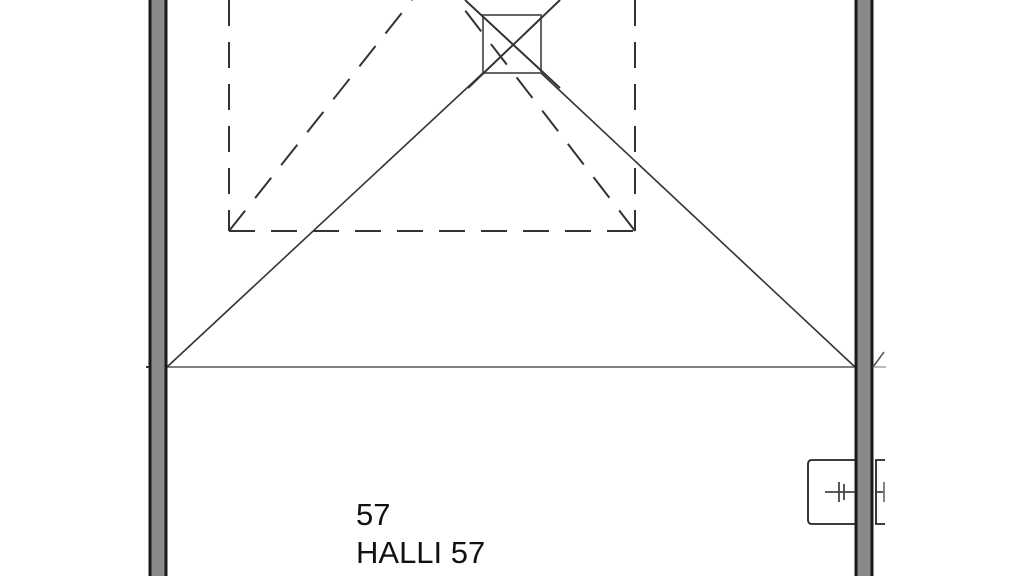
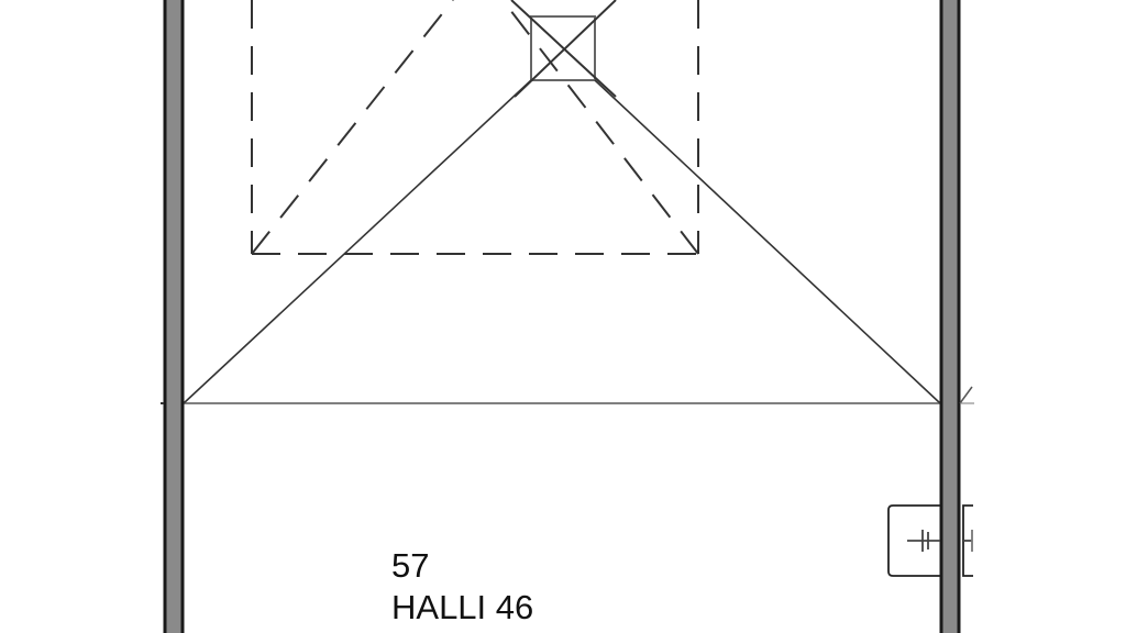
  57
- HALLI 57
+ HALLI 46
